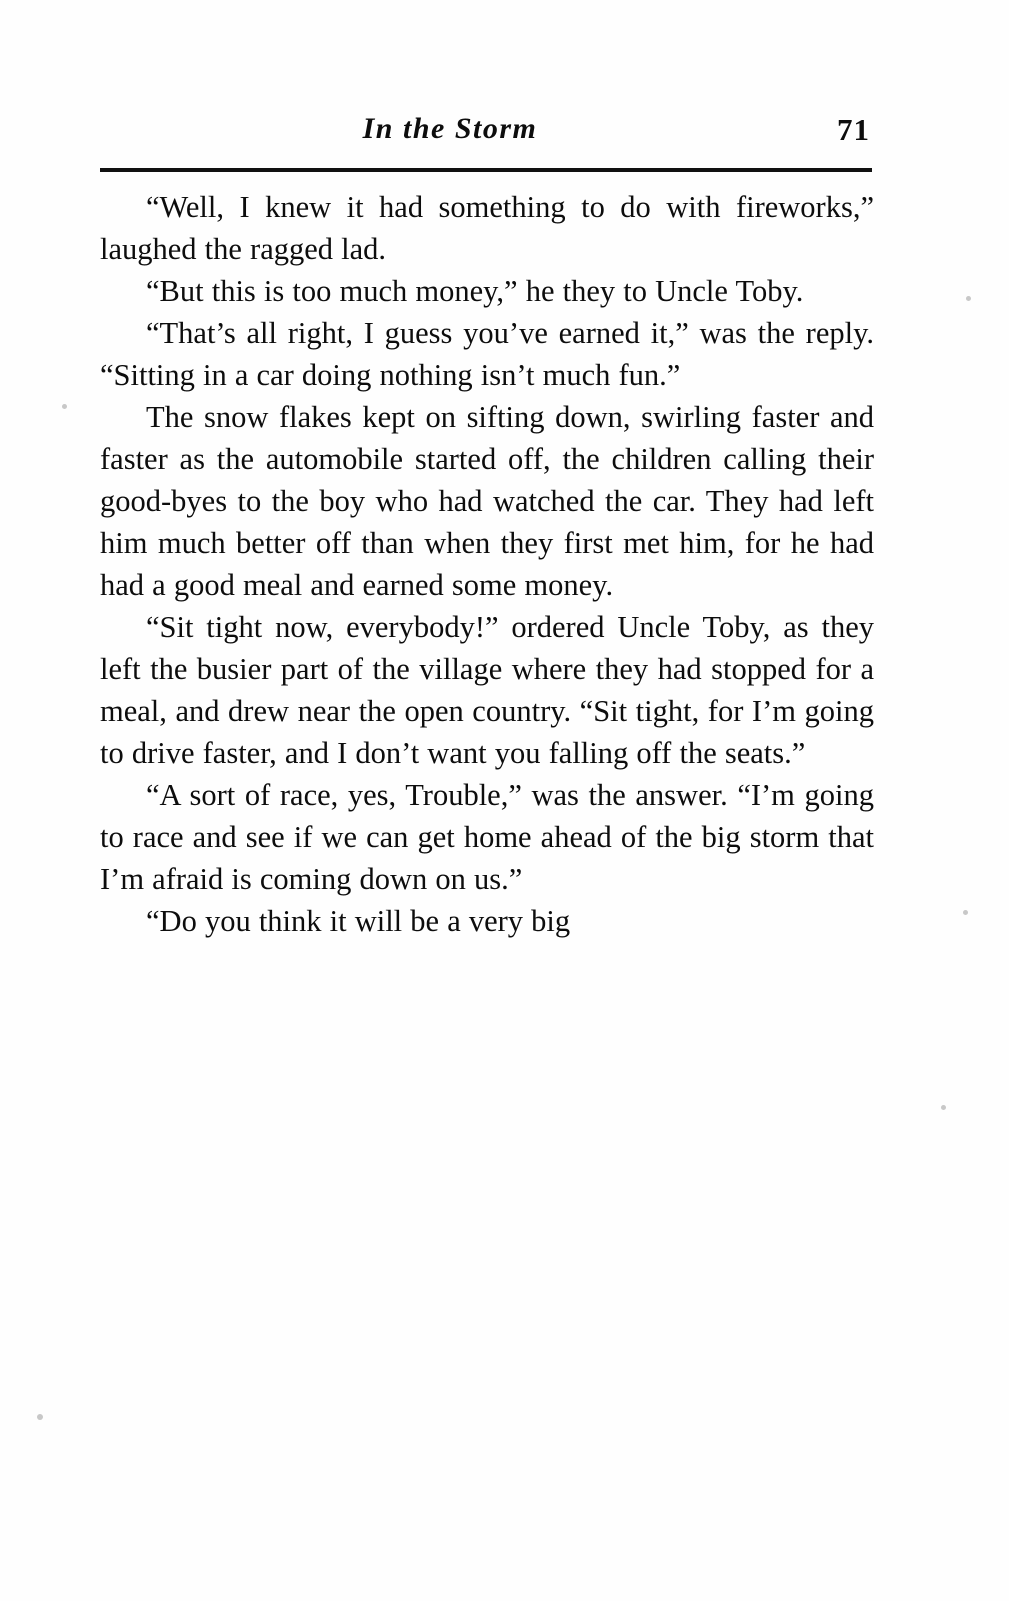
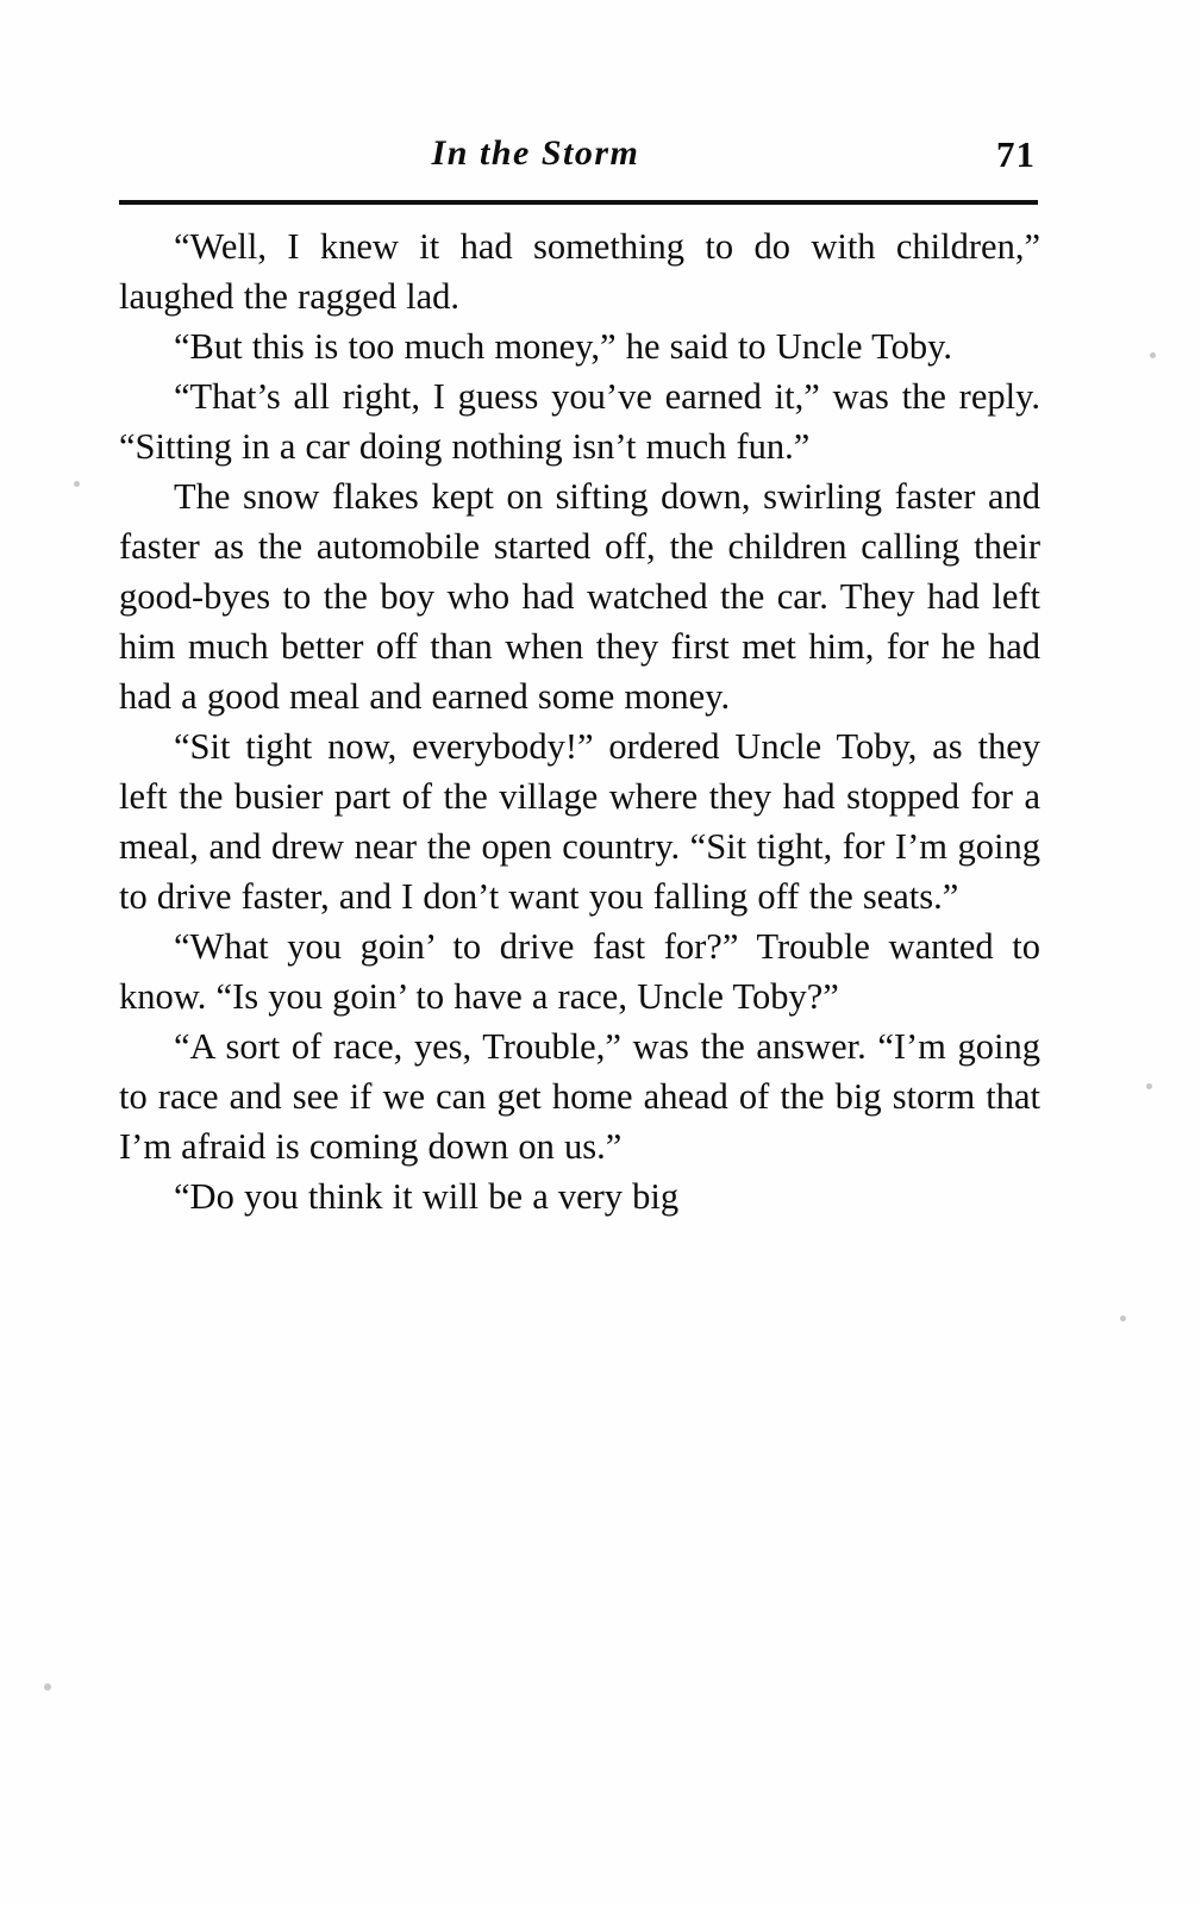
  In the Storm
  71
- “Well, I knew it had something to do with fireworks,” laughed the ragged lad.
+ “Well, I knew it had something to do with children,” laughed the ragged lad.
- “But this is too much money,” he they to Uncle Toby.
+ “But this is too much money,” he said to Uncle Toby.
  “That’s all right, I guess you’ve earned it,” was the reply. “Sitting in a car doing nothing isn’t much fun.”
  The snow flakes kept on sifting down, swirling faster and faster as the automobile started off, the children calling their good-byes to the boy who had watched the car. They had left him much better off than when they first met him, for he had had a good meal and earned some money.
  “Sit tight now, everybody!” ordered Uncle Toby, as they left the busier part of the village where they had stopped for a meal, and drew near the open country. “Sit tight, for I’m going to drive faster, and I don’t want you falling off the seats.”
+ “What you goin’ to drive fast for?” Trouble wanted to know. “Is you goin’ to have a race, Uncle Toby?”
  “A sort of race, yes, Trouble,” was the answer. “I’m going to race and see if we can get home ahead of the big storm that I’m afraid is coming down on us.”
  “Do you think it will be a very big
